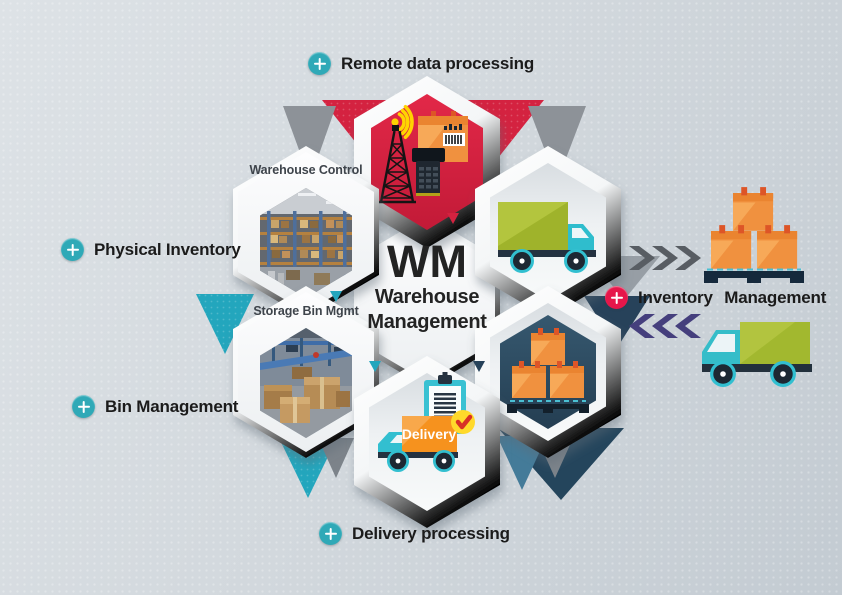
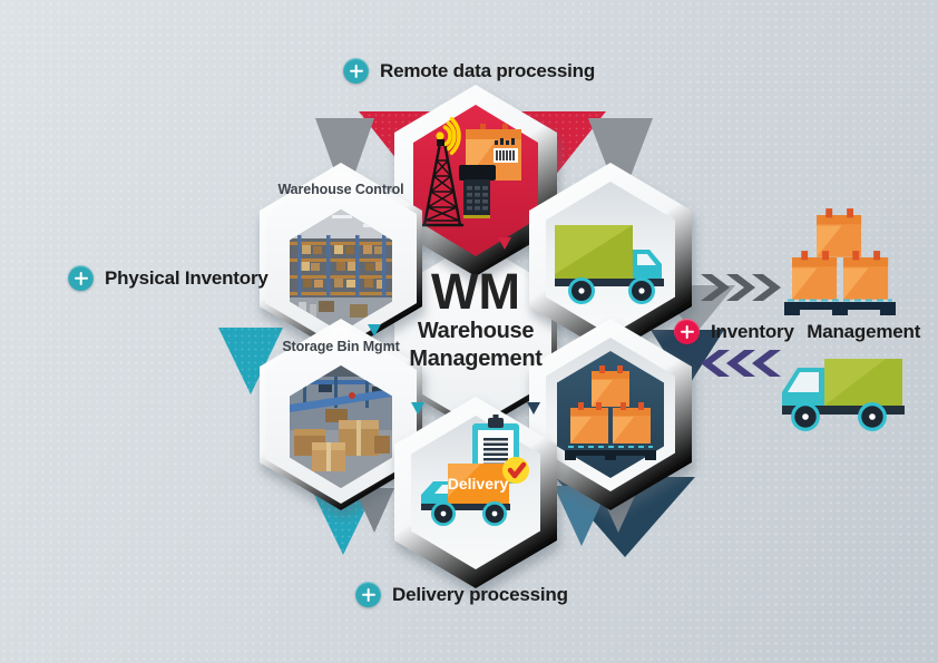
  Remote data processing
  Physical Inventory
- Bin Management
  Delivery processing
  Inventory Management
  WM
  Warehouse
  Management
  Warehouse Control
  Storage Bin Mgmt
  Delivery
